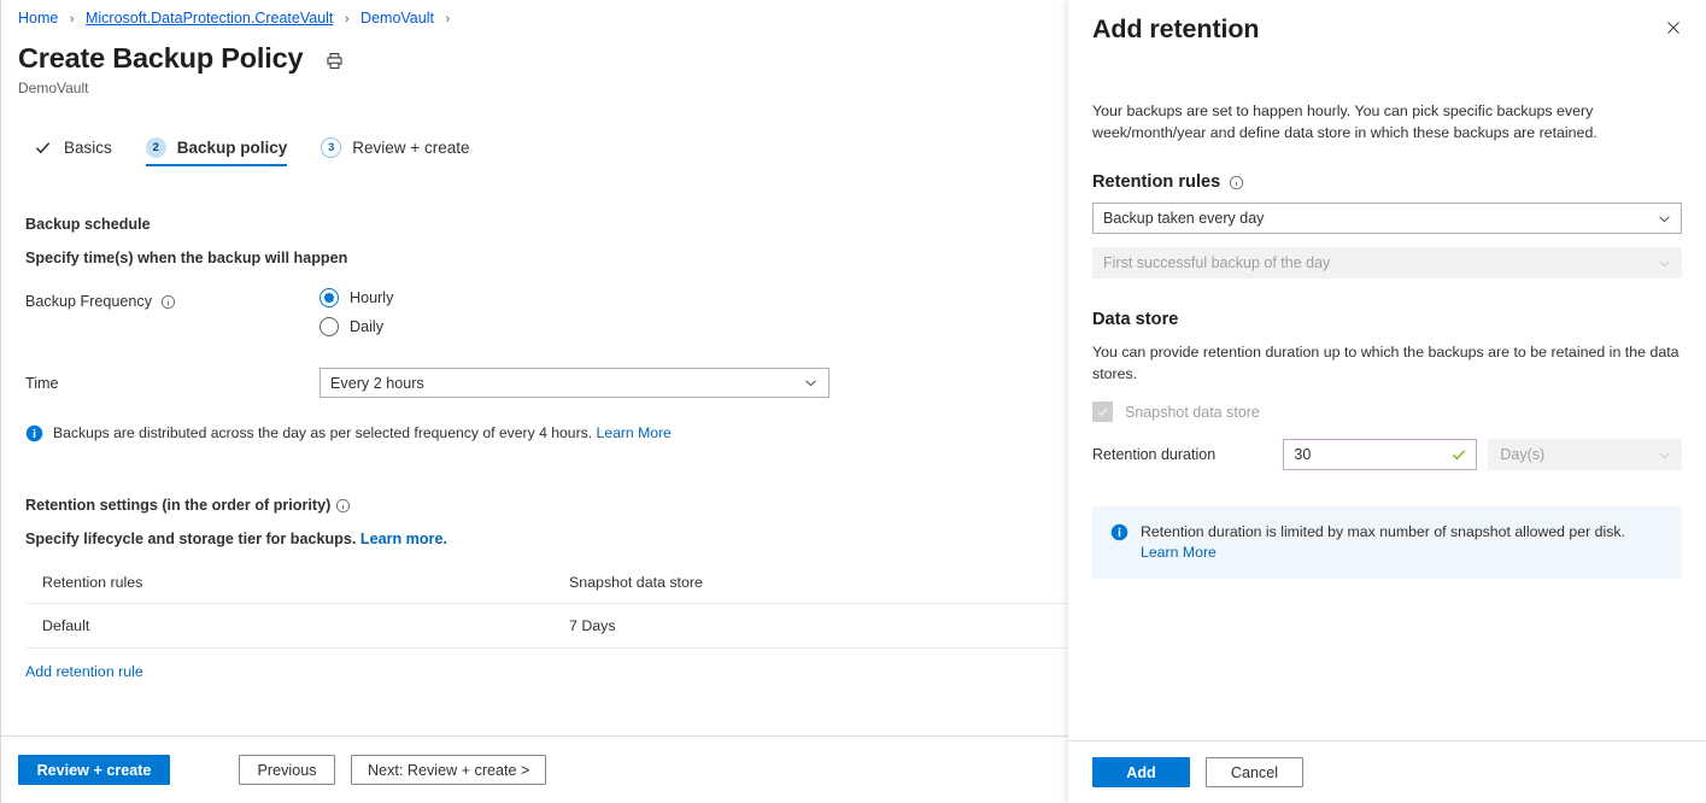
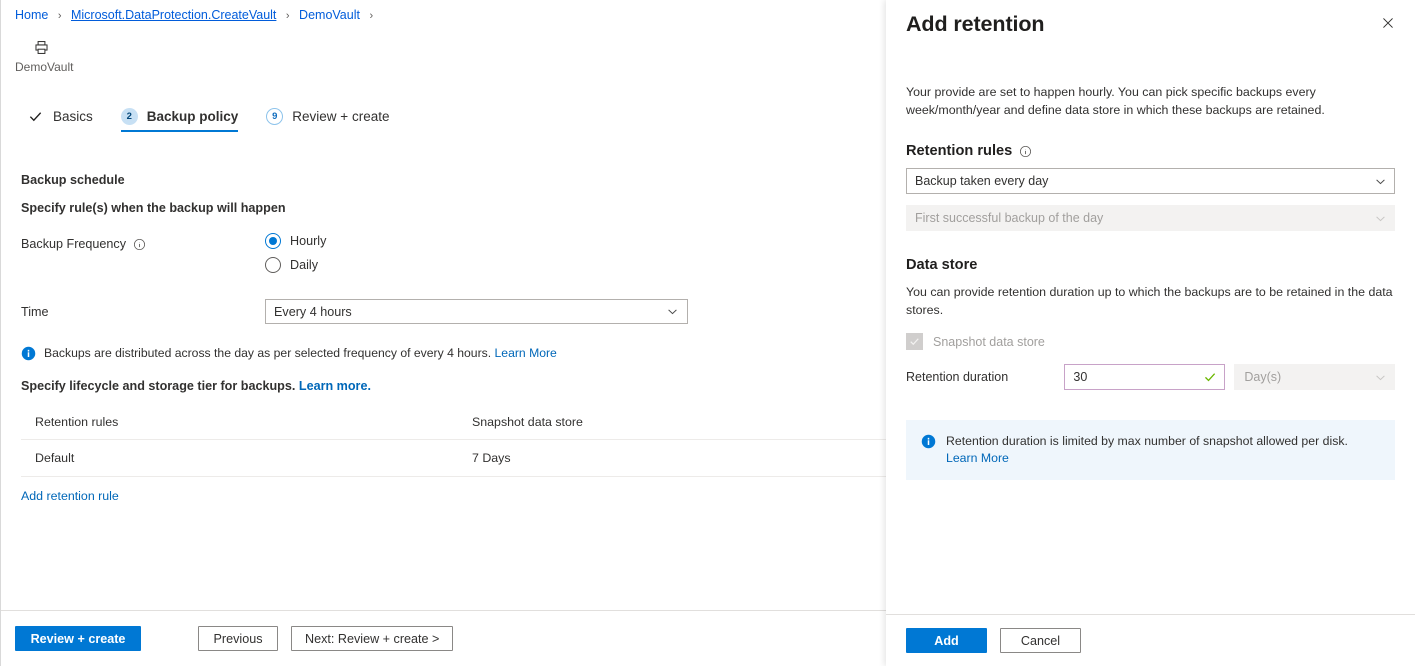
  Home › Microsoft.DataProtection.CreateVault › DemoVault ›
- Create Backup Policy
  DemoVault
  Basics
  2
  Backup policy
- 3
+ 9
  Review + create
  Backup schedule
- Specify time(s) when the backup will happen
+ Specify rule(s) when the backup will happen
  Backup Frequency
  Hourly
  Daily
  Time
- Every 2 hours
+ Every 4 hours
  Backups are distributed across the day as per selected frequency of every 4 hours. Learn More
- Retention settings (in the order of priority)
  Specify lifecycle and storage tier for backups. Learn more.
  Retention rules
  Snapshot data store
  Default
  7 Days
  Add retention rule
  Review + create
  Previous
  Next: Review + create >
  Add retention
- Your backups are set to happen hourly. You can pick specific backups every week/month/year and define data store in which these backups are retained.
+ Your provide are set to happen hourly. You can pick specific backups every week/month/year and define data store in which these backups are retained.
  Retention rules
  Backup taken every day
  First successful backup of the day
  Data store
  You can provide retention duration up to which the backups are to be retained in the data stores.
  Snapshot data store
  Retention duration
  30
  Day(s)
  Retention duration is limited by max number of snapshot allowed per disk. Learn More
  Add
  Cancel
